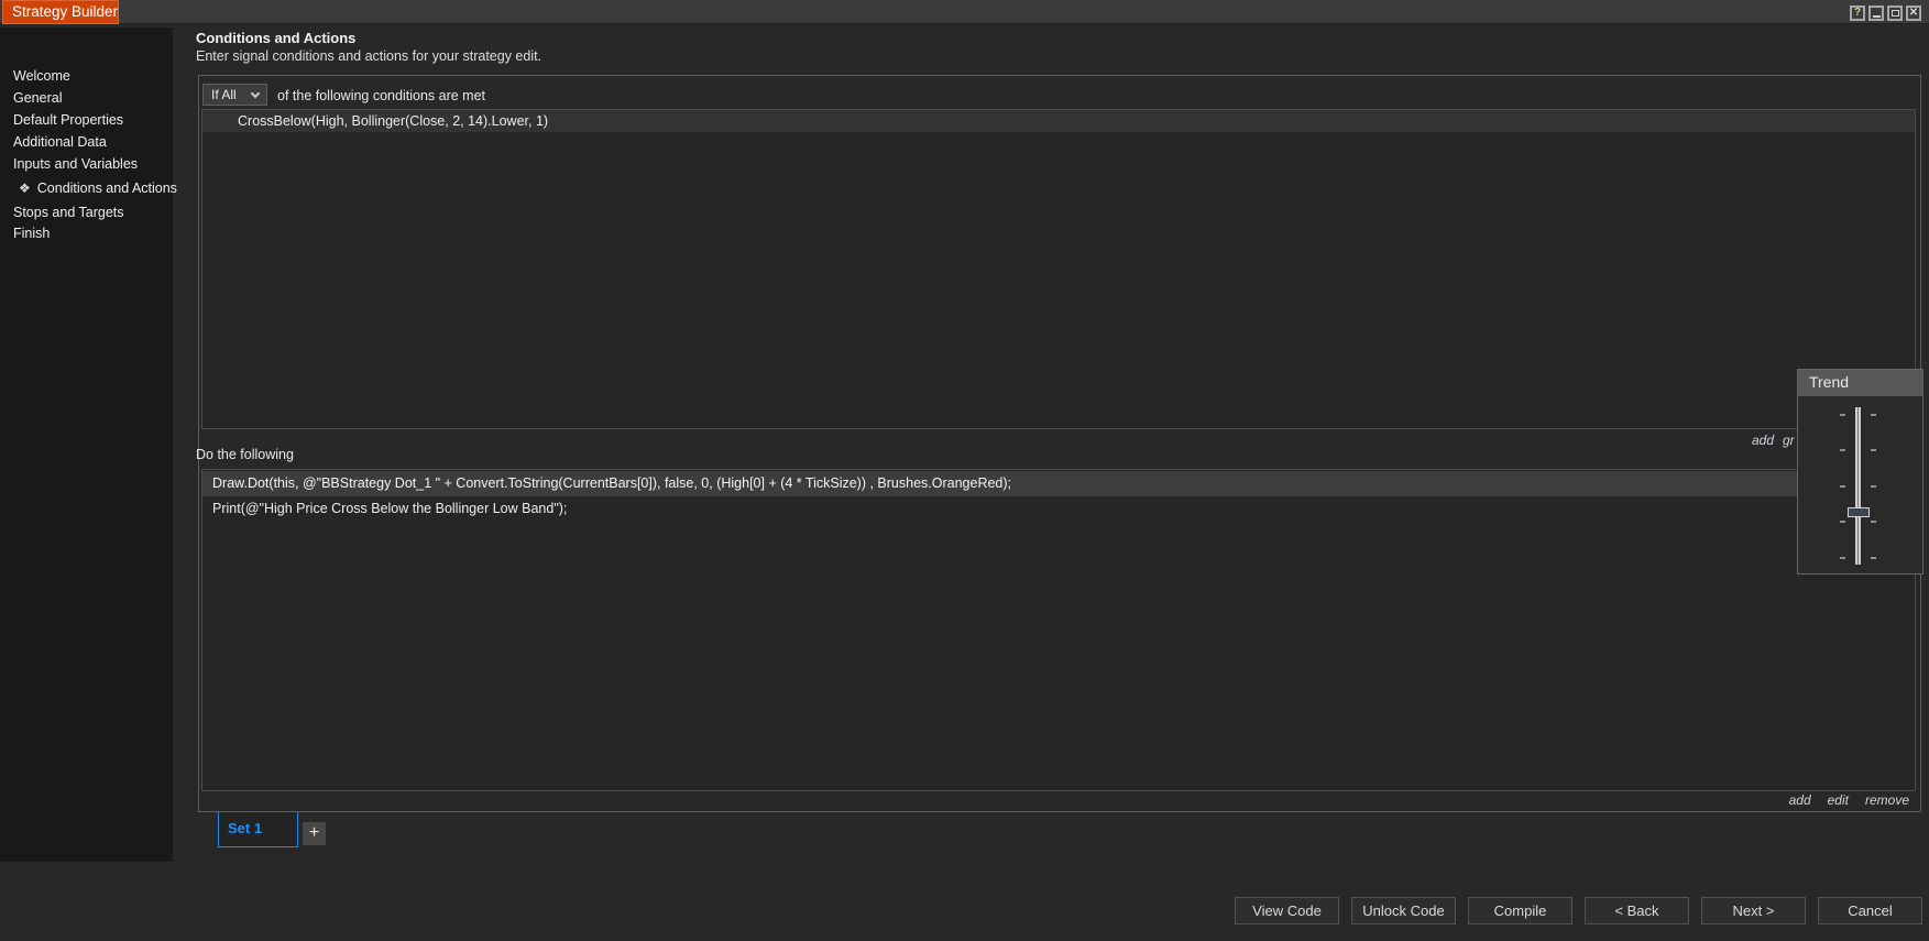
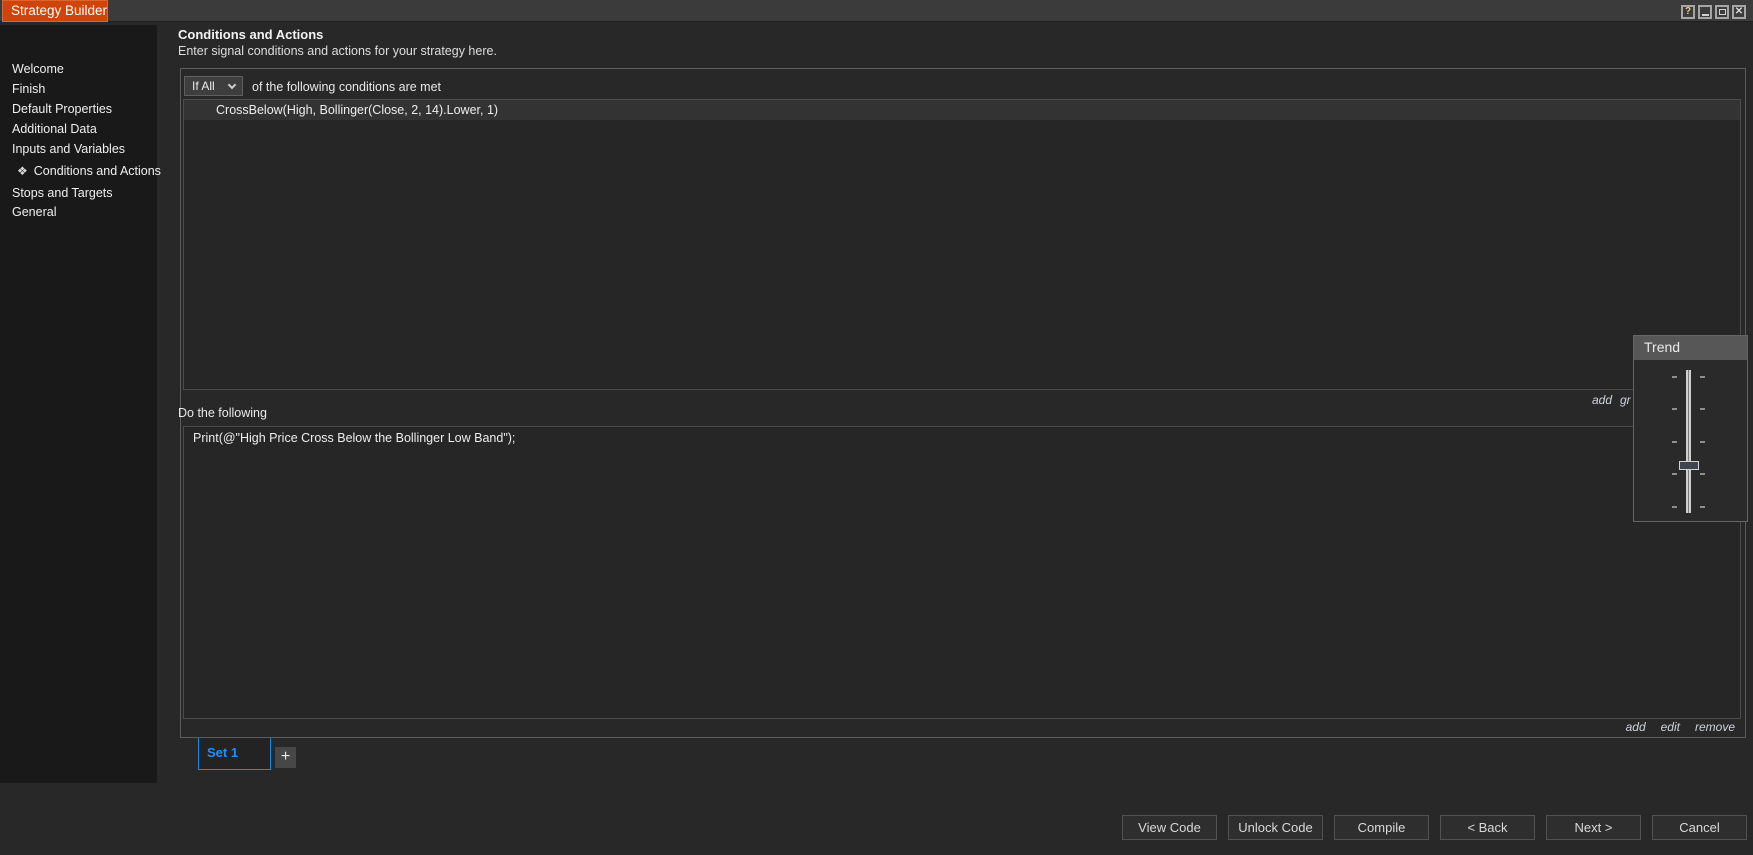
  Strategy Builder
  ?
  ✕
  Welcome
- General
+ Finish
  Default Properties
  Additional Data
  Inputs and Variables
  ❖ Conditions and Actions
  Stops and Targets
- Finish
+ General
  Conditions and Actions
- Enter signal conditions and actions for your strategy edit.
+ Enter signal conditions and actions for your strategy here.
  If All
  of the following conditions are met
  CrossBelow(High, Bollinger(Close, 2, 14).Lower, 1)
  add
  gr
  Do the following
- Draw.Dot(this, @"BBStrategy Dot_1 " + Convert.ToString(CurrentBars[0]), false, 0, (High[0] + (4 * TickSize)) , Brushes.OrangeRed);
  Print(@"High Price Cross Below the Bollinger Low Band");
  add
  edit
  remove
  Set 1
  +
  View Code
  Unlock Code
  Compile
  < Back
  Next >
  Cancel
  Trend
